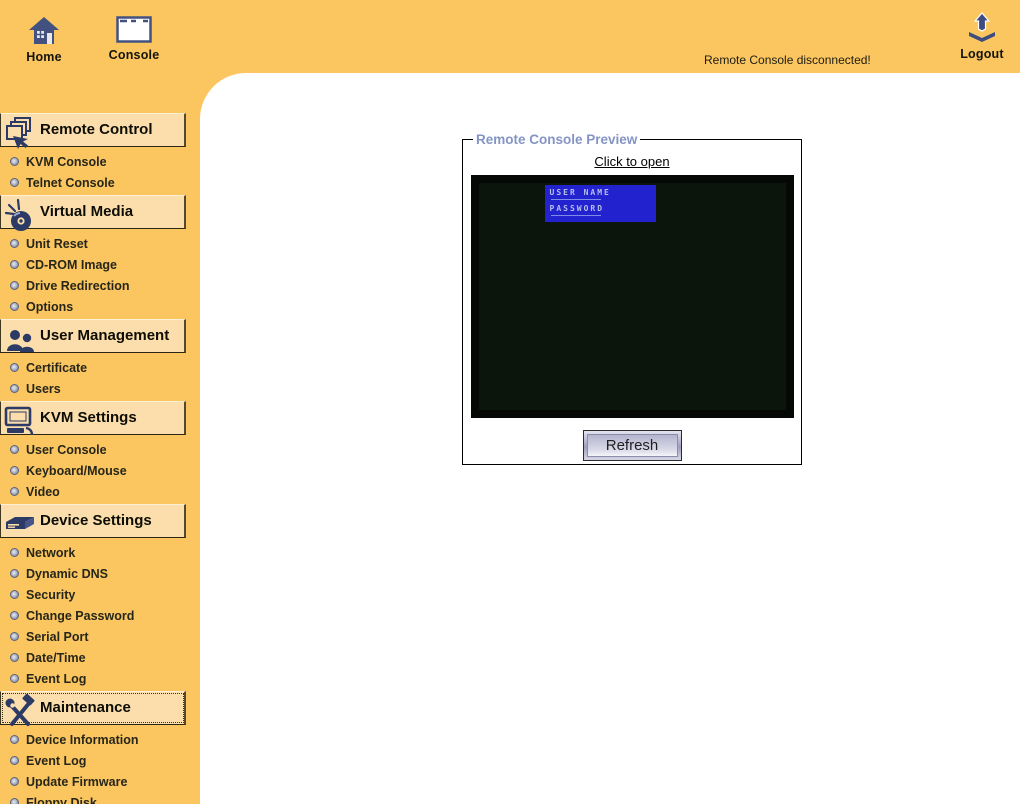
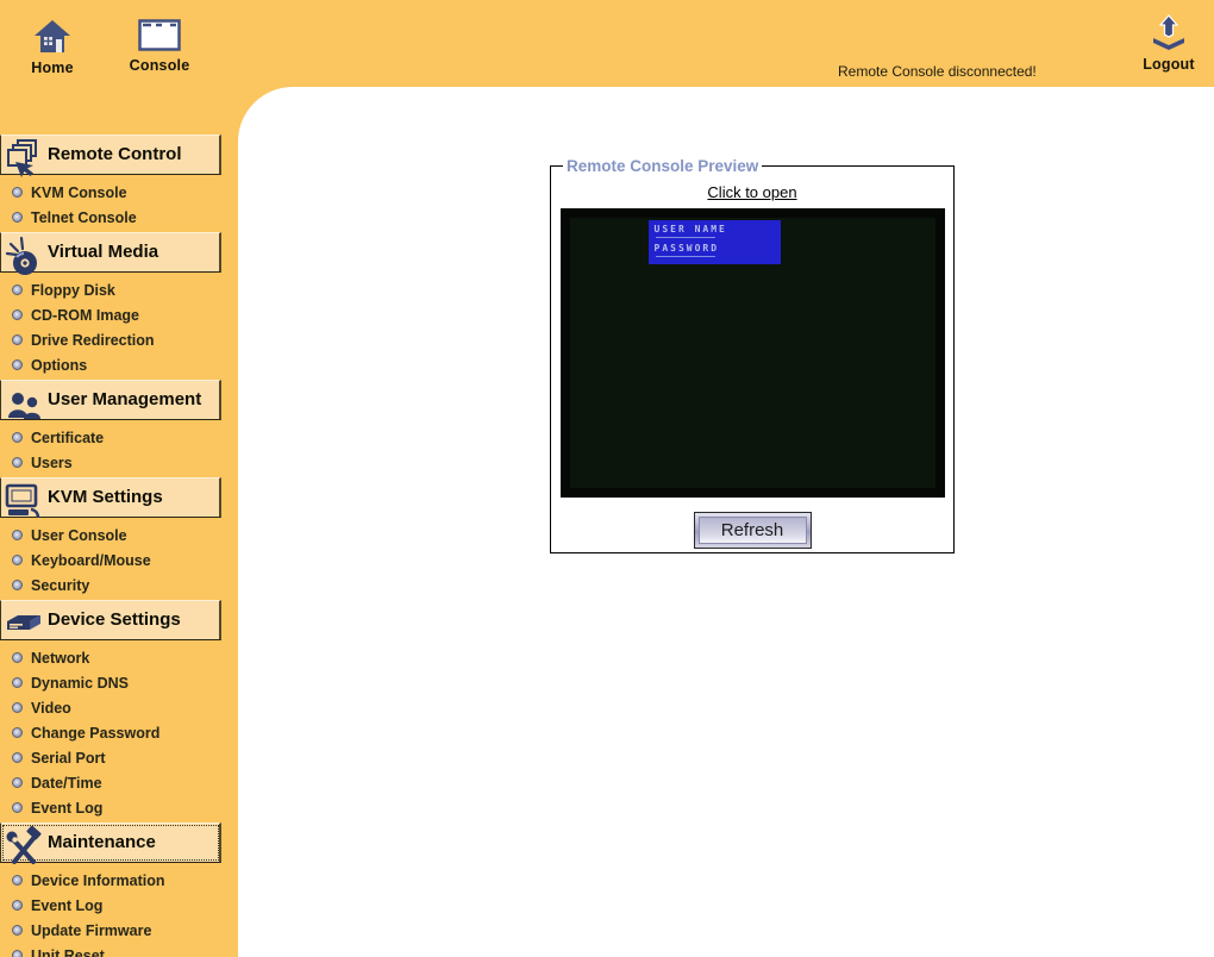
  Remote Console Preview
  Click to open
  USER NAME
  PASSWORD
  Refresh
  Home
  Console
  Remote Console disconnected!
  Logout
  Remote Control
  KVM Console
  Telnet Console
  Virtual Media
- Unit Reset
+ Floppy Disk
  CD-ROM Image
  Drive Redirection
  Options
  User Management
  Certificate
  Users
  KVM Settings
  User Console
  Keyboard/Mouse
- Video
+ Security
  Device Settings
  Network
  Dynamic DNS
- Security
+ Video
  Change Password
  Serial Port
  Date/Time
  Event Log
  Maintenance
  Device Information
  Event Log
  Update Firmware
- Floppy Disk
+ Unit Reset
